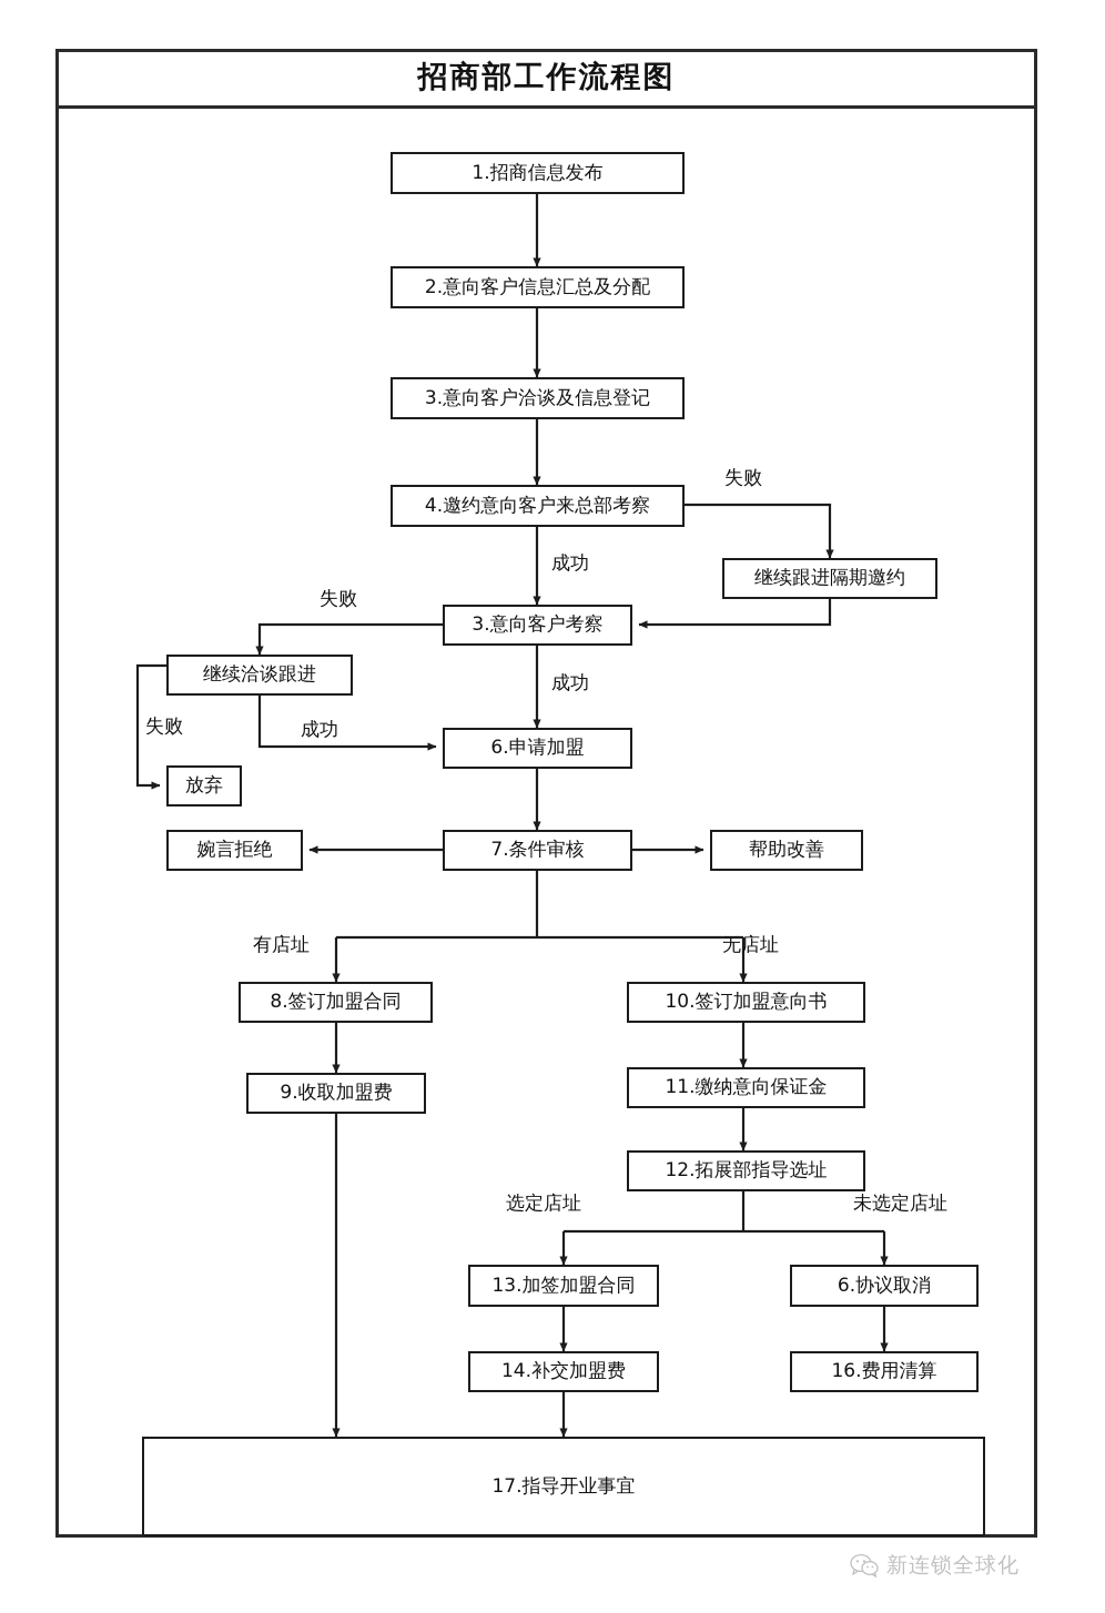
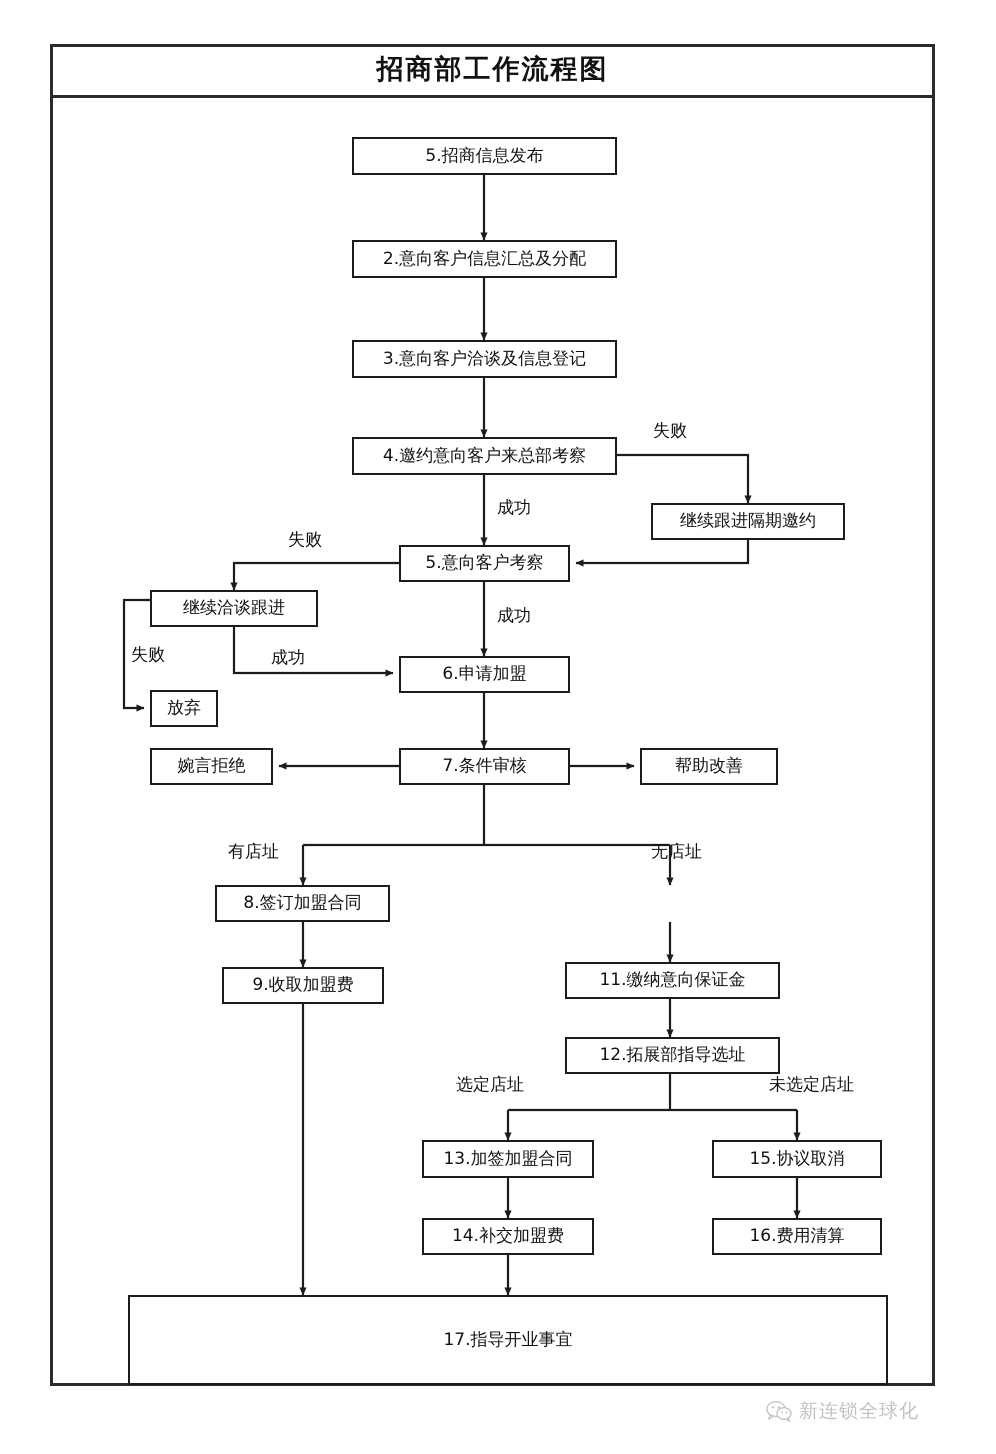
  招商部工作流程图
- 1.招商信息发布
+ 5.招商信息发布
  2.意向客户信息汇总及分配
  3.意向客户洽谈及信息登记
  4.邀约意向客户来总部考察
  继续跟进隔期邀约
- 3.意向客户考察
+ 5.意向客户考察
  继续洽谈跟进
  放弃
  6.申请加盟
  婉言拒绝
  7.条件审核
  帮助改善
  8.签订加盟合同
  9.收取加盟费
- 10.签订加盟意向书
  11.缴纳意向保证金
  12.拓展部指导选址
  13.加签加盟合同
  14.补交加盟费
- 6.协议取消
+ 15.协议取消
  16.费用清算
  17.指导开业事宜
  失败
  成功
  失败
  成功
  失败
  成功
  有店址
  无店址
  选定店址
  未选定店址
  新连锁全球化
